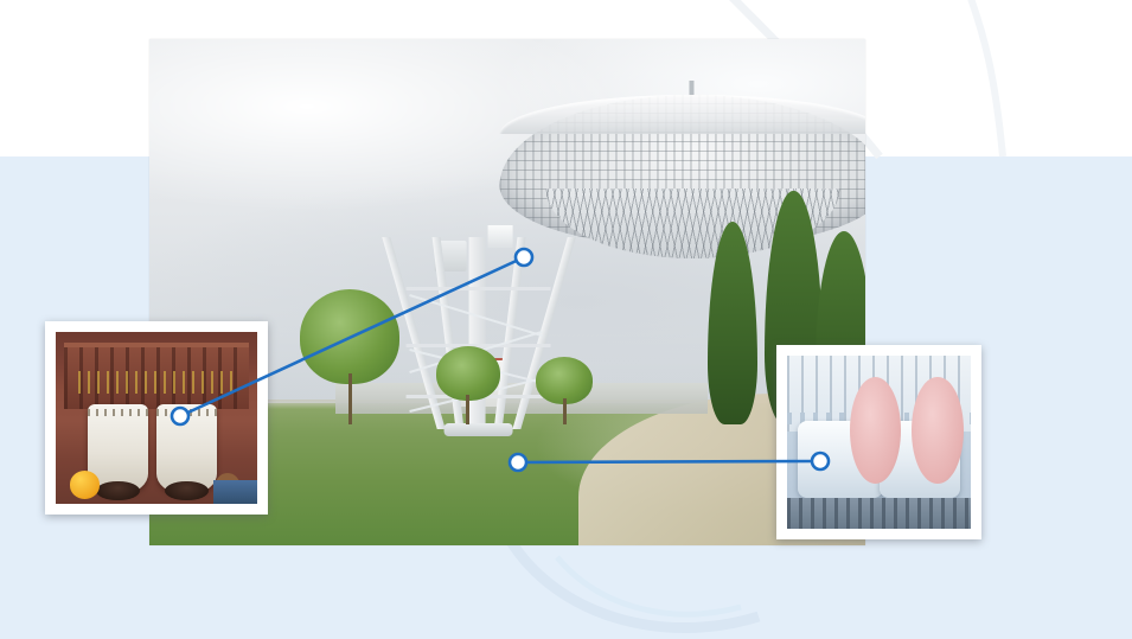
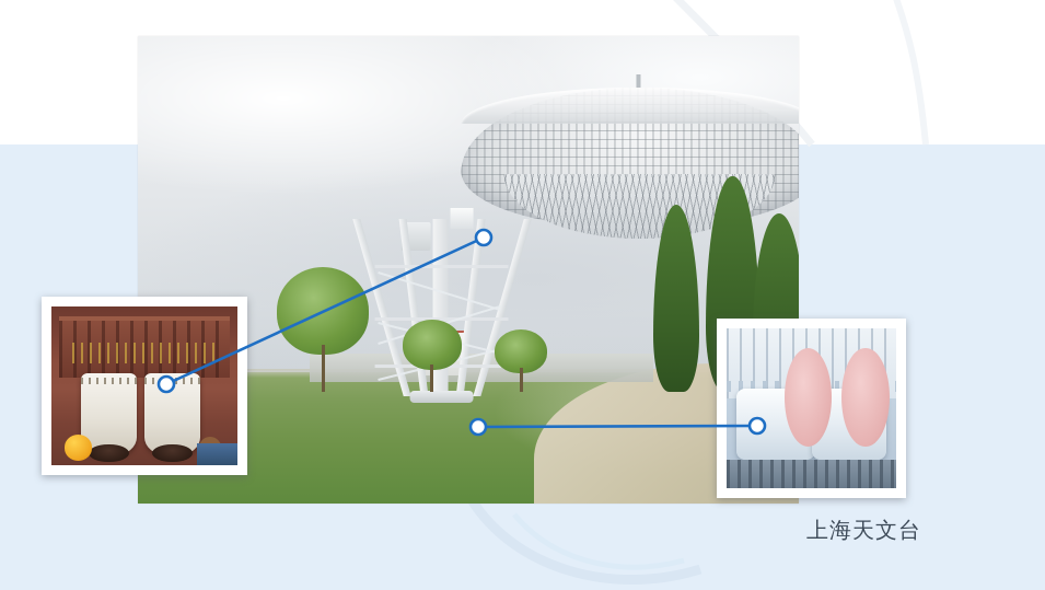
+ 上海天文台
